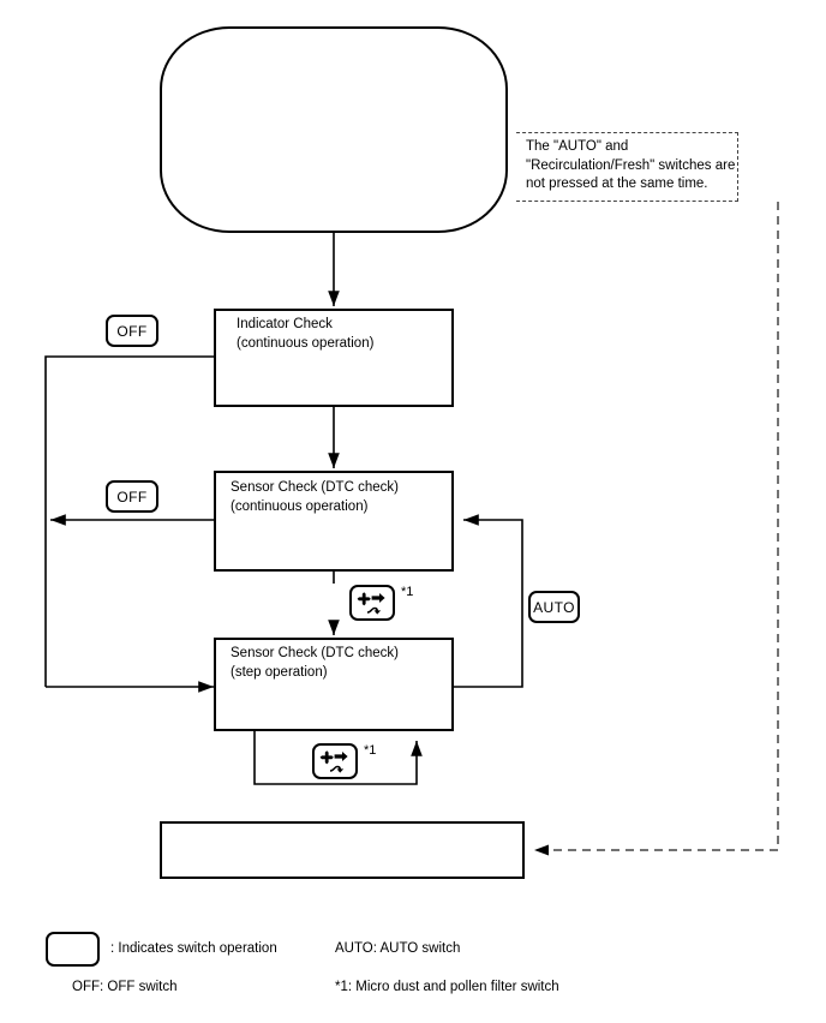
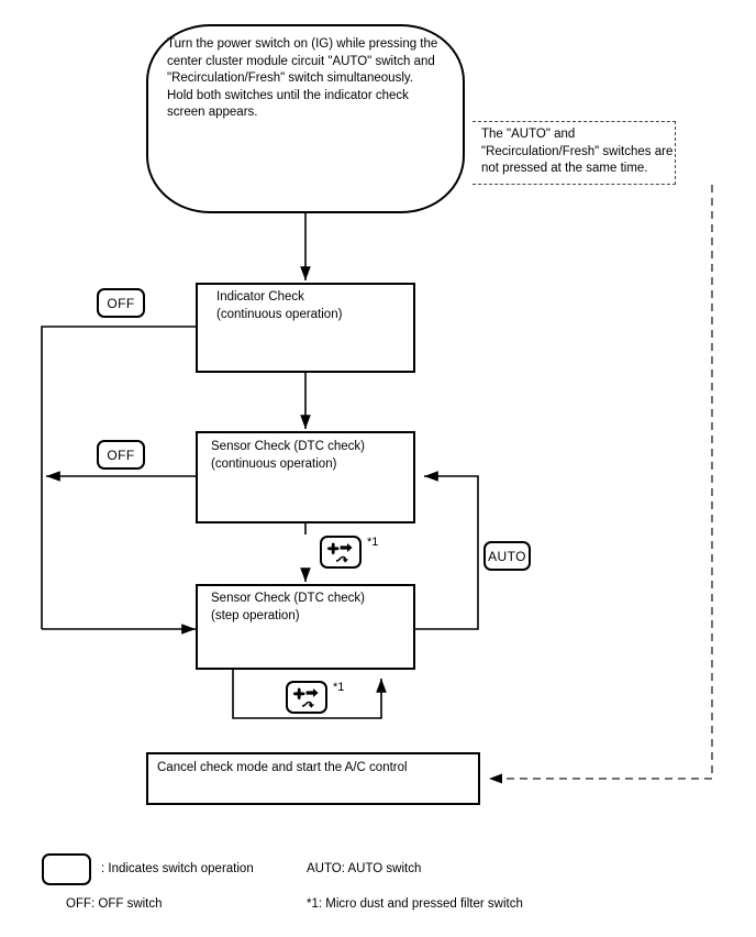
+ Turn the power switch on (IG) while pressing the
+ center cluster module circuit "AUTO" switch and
+ "Recirculation/Fresh" switch simultaneously.
+ Hold both switches until the indicator check
+ screen appears.
  The "AUTO" and
  "Recirculation/Fresh" switches are
  not pressed at the same time.
  Indicator Check
  (continuous operation)
  Sensor Check (DTC check)
  (continuous operation)
  Sensor Check (DTC check)
  (step operation)
+ Cancel check mode and start the A/C control
  OFF
  OFF
  AUTO
  *1
  *1
  : Indicates switch operation
  OFF: OFF switch
  AUTO: AUTO switch
- *1: Micro dust and pollen filter switch
+ *1: Micro dust and pressed filter switch
